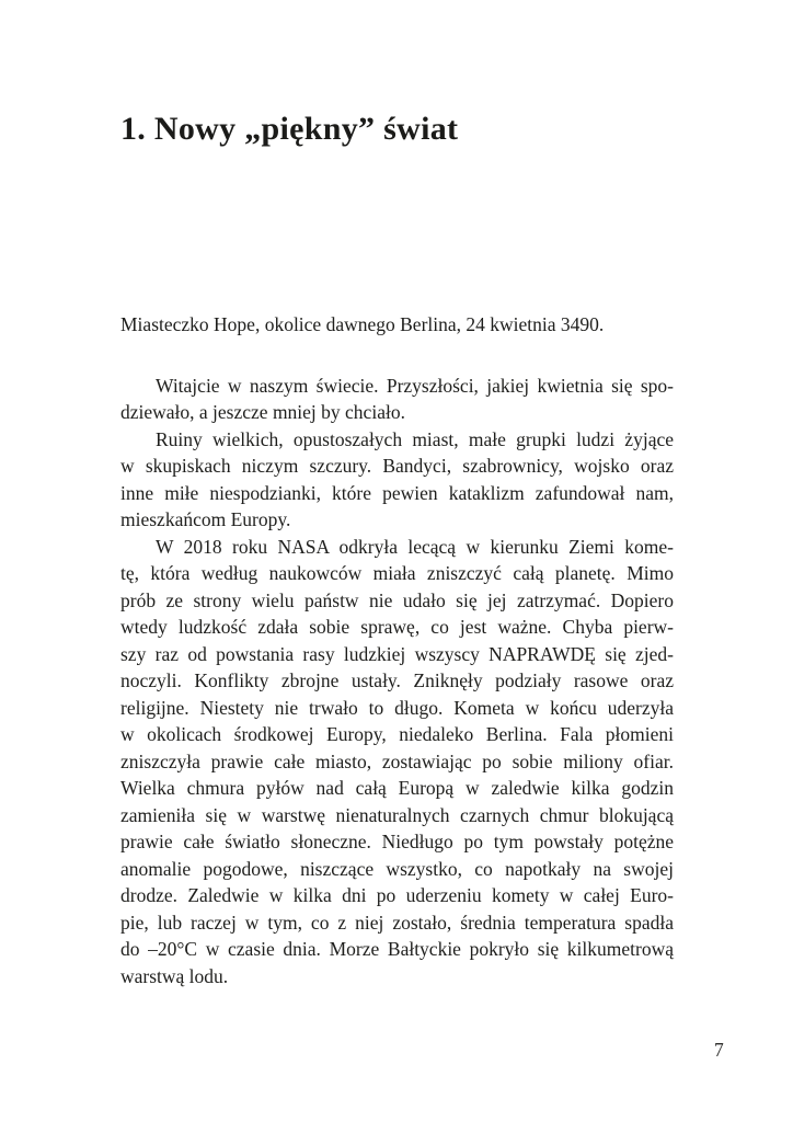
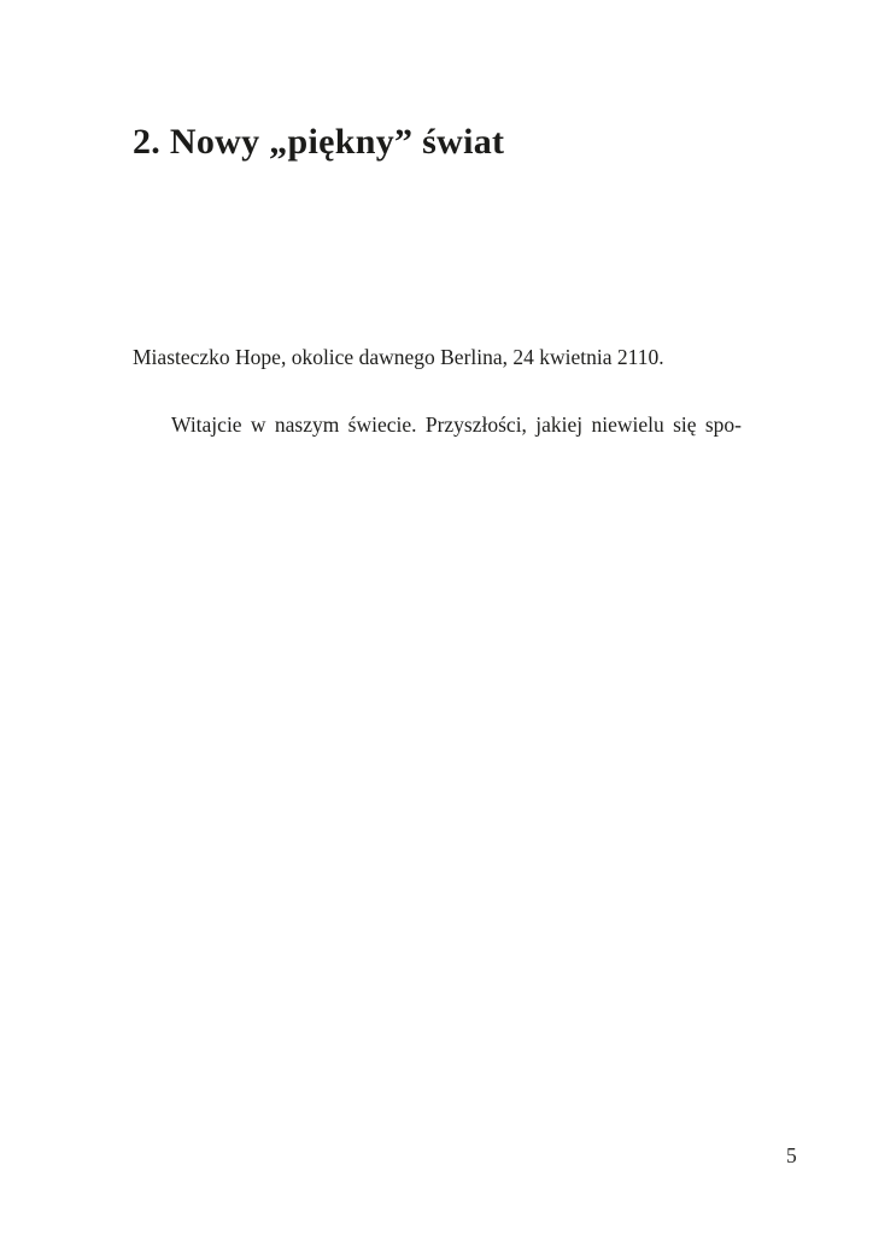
- 1. Nowy „piękny” świat
+ 2. Nowy „piękny” świat
- Miasteczko Hope, okolice dawnego Berlina, 24 kwietnia 3490.
+ Miasteczko Hope, okolice dawnego Berlina, 24 kwietnia 2110.
- Witajcie w naszym świecie. Przyszłości, jakiej kwietnia się spo-
+ Witajcie w naszym świecie. Przyszłości, jakiej niewielu się spo-
- dziewało, a jeszcze mniej by chciało.
- Ruiny wielkich, opustoszałych miast, małe grupki ludzi żyjące
- w skupiskach niczym szczury. Bandyci, szabrownicy, wojsko oraz
- inne miłe niespodzianki, które pewien kataklizm zafundował nam,
- mieszkańcom Europy.
- W 2018 roku NASA odkryła lecącą w kierunku Ziemi kome-
- tę, która według naukowców miała zniszczyć całą planetę. Mimo
- prób ze strony wielu państw nie udało się jej zatrzymać. Dopiero
- wtedy ludzkość zdała sobie sprawę, co jest ważne. Chyba pierw-
- szy raz od powstania rasy ludzkiej wszyscy NAPRAWDĘ się zjed-
- noczyli. Konflikty zbrojne ustały. Zniknęły podziały rasowe oraz
- religijne. Niestety nie trwało to długo. Kometa w końcu uderzyła
- w okolicach środkowej Europy, niedaleko Berlina. Fala płomieni
- zniszczyła prawie całe miasto, zostawiając po sobie miliony ofiar.
- Wielka chmura pyłów nad całą Europą w zaledwie kilka godzin
- zamieniła się w warstwę nienaturalnych czarnych chmur blokującą
- prawie całe światło słoneczne. Niedługo po tym powstały potężne
- anomalie pogodowe, niszczące wszystko, co napotkały na swojej
- drodze. Zaledwie w kilka dni po uderzeniu komety w całej Euro-
- pie, lub raczej w tym, co z niej zostało, średnia temperatura spadła
- do –20°C w czasie dnia. Morze Bałtyckie pokryło się kilkumetrową
- warstwą lodu.
- 7
+ 5
